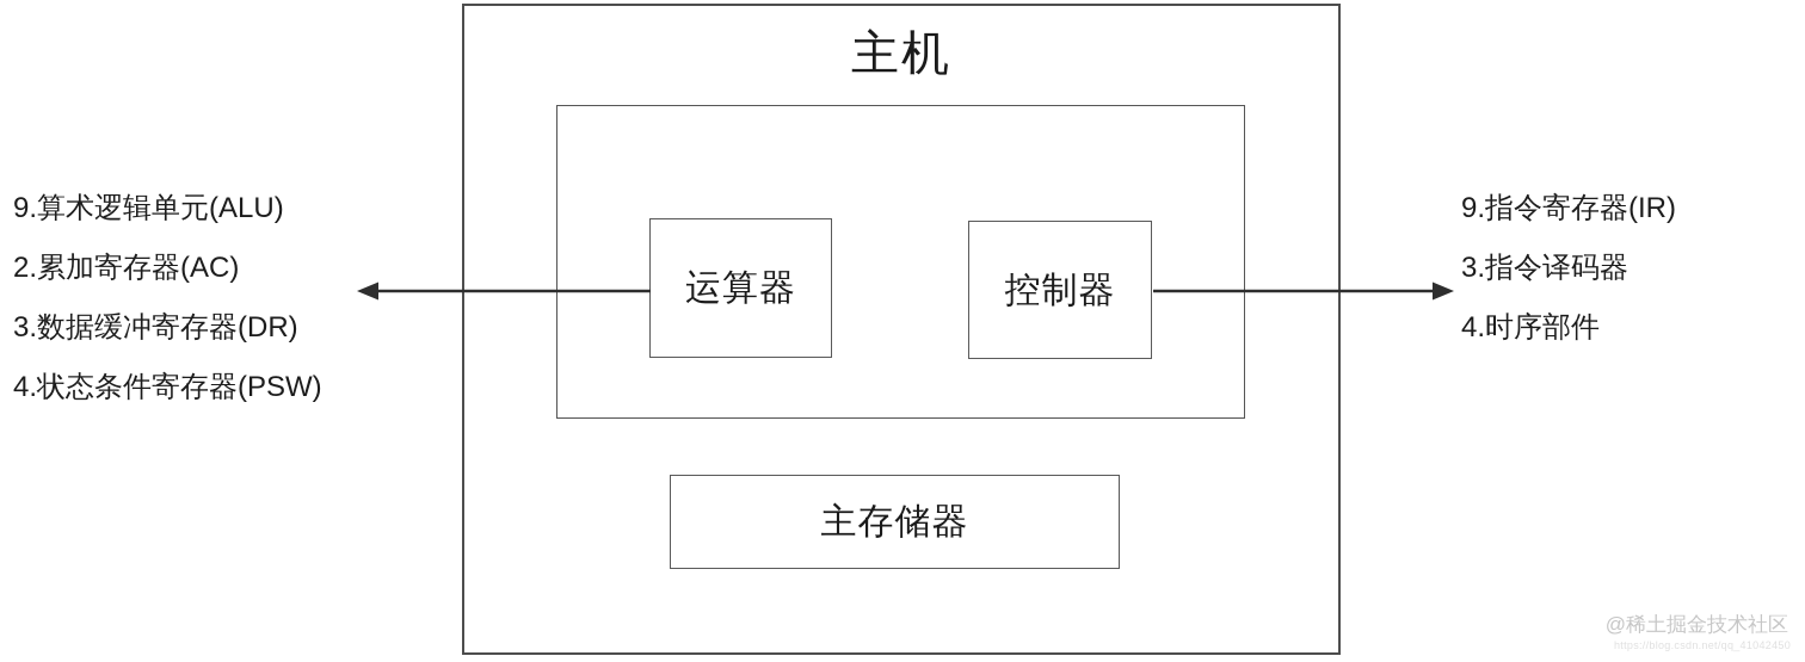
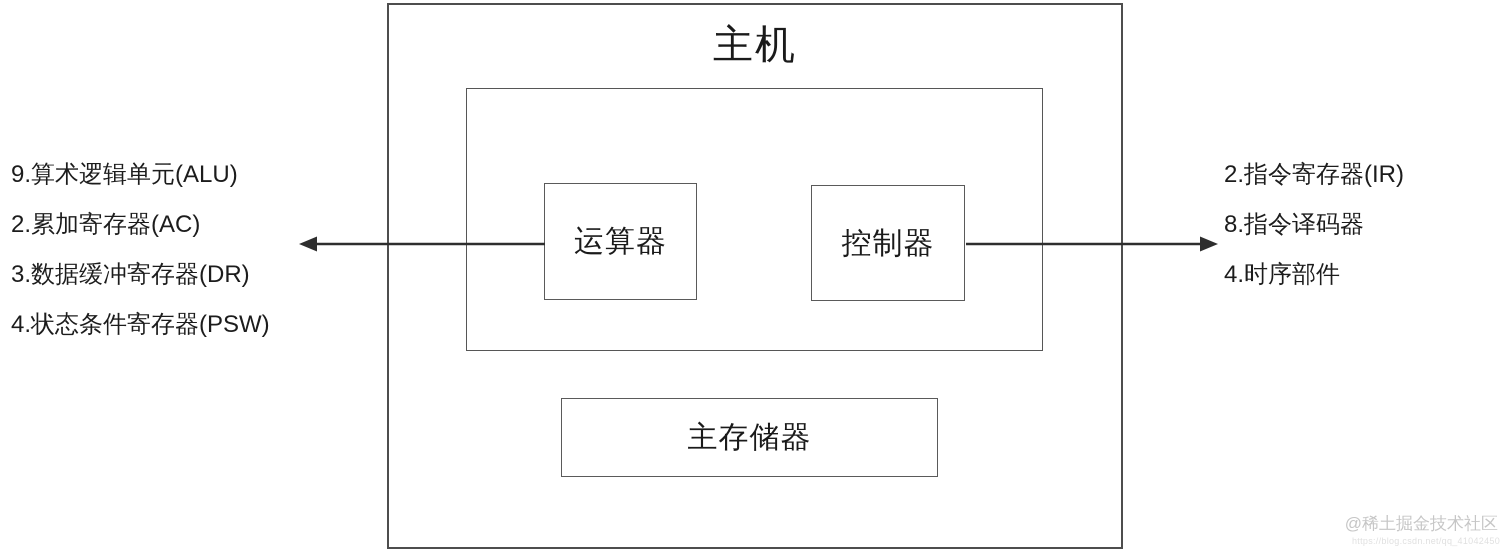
  主机
  运算器
  控制器
  主存储器
  9.算术逻辑单元(ALU)
  2.累加寄存器(AC)
  3.数据缓冲寄存器(DR)
  4.状态条件寄存器(PSW)
- 9.指令寄存器(IR)
+ 2.指令寄存器(IR)
- 3.指令译码器
+ 8.指令译码器
  4.时序部件
  @稀土掘金技术社区
  https://blog.csdn.net/qq_41042450
